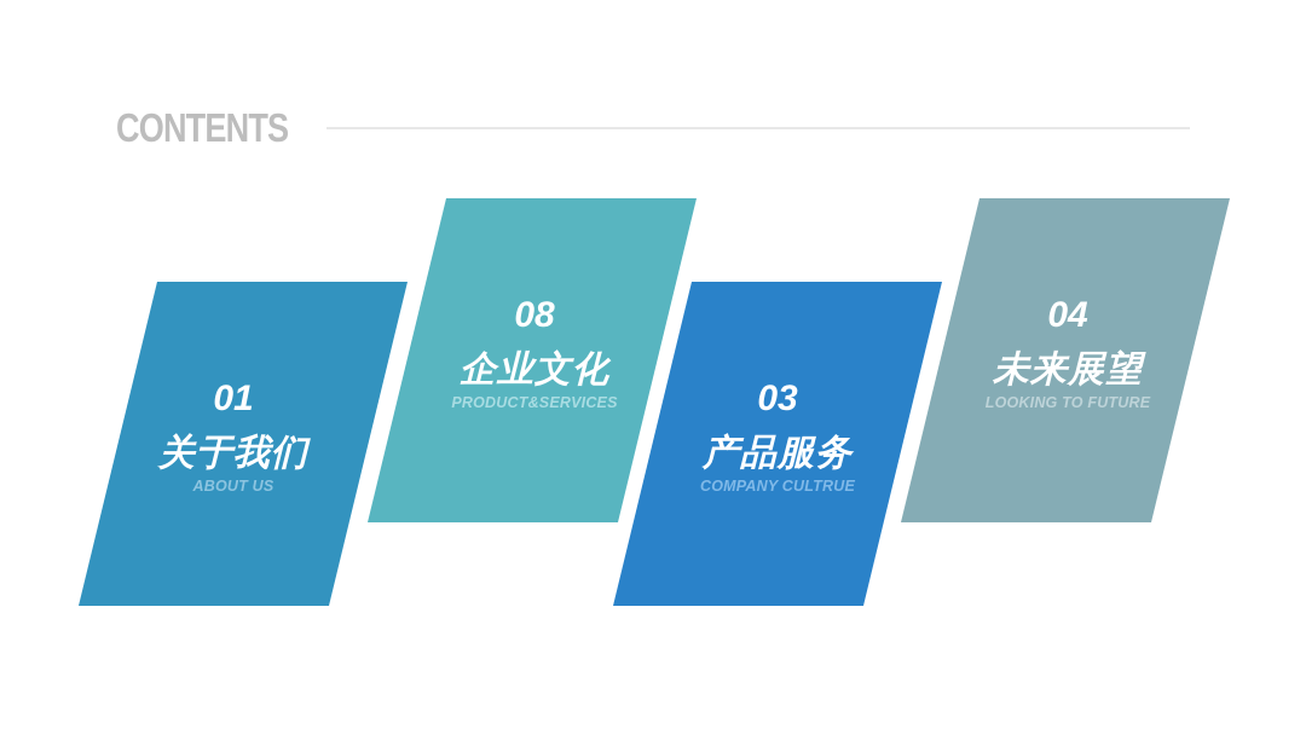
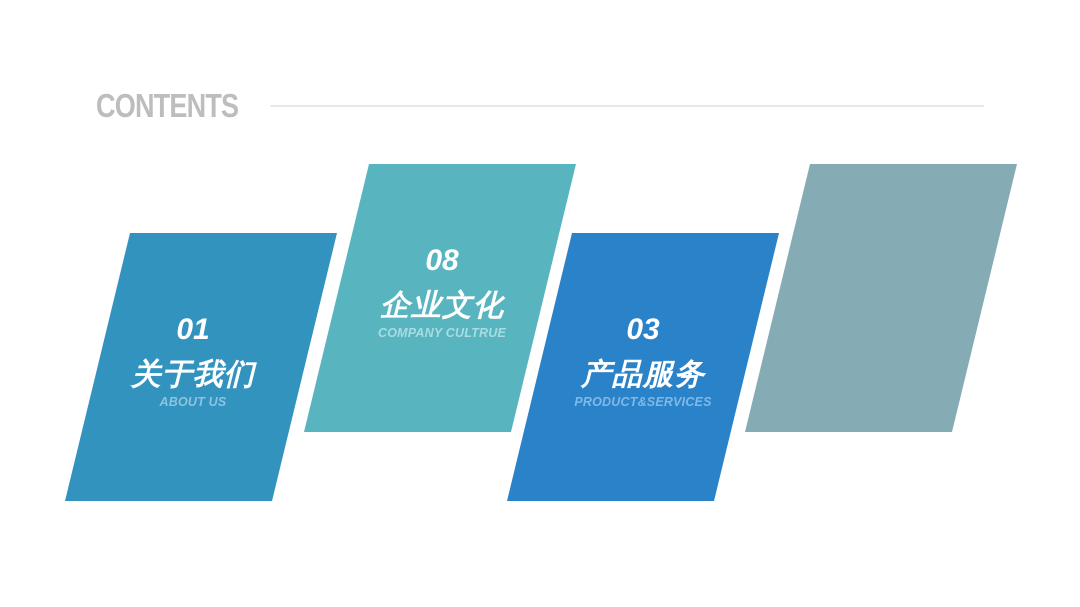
  CONTENTS
  01
  关于我们
  ABOUT US
  08
  企业文化
- PRODUCT&SERVICES
+ COMPANY CULTRUE
  03
  产品服务
- COMPANY CULTRUE
+ PRODUCT&SERVICES
- 04
- 未来展望
- LOOKING TO FUTURE
